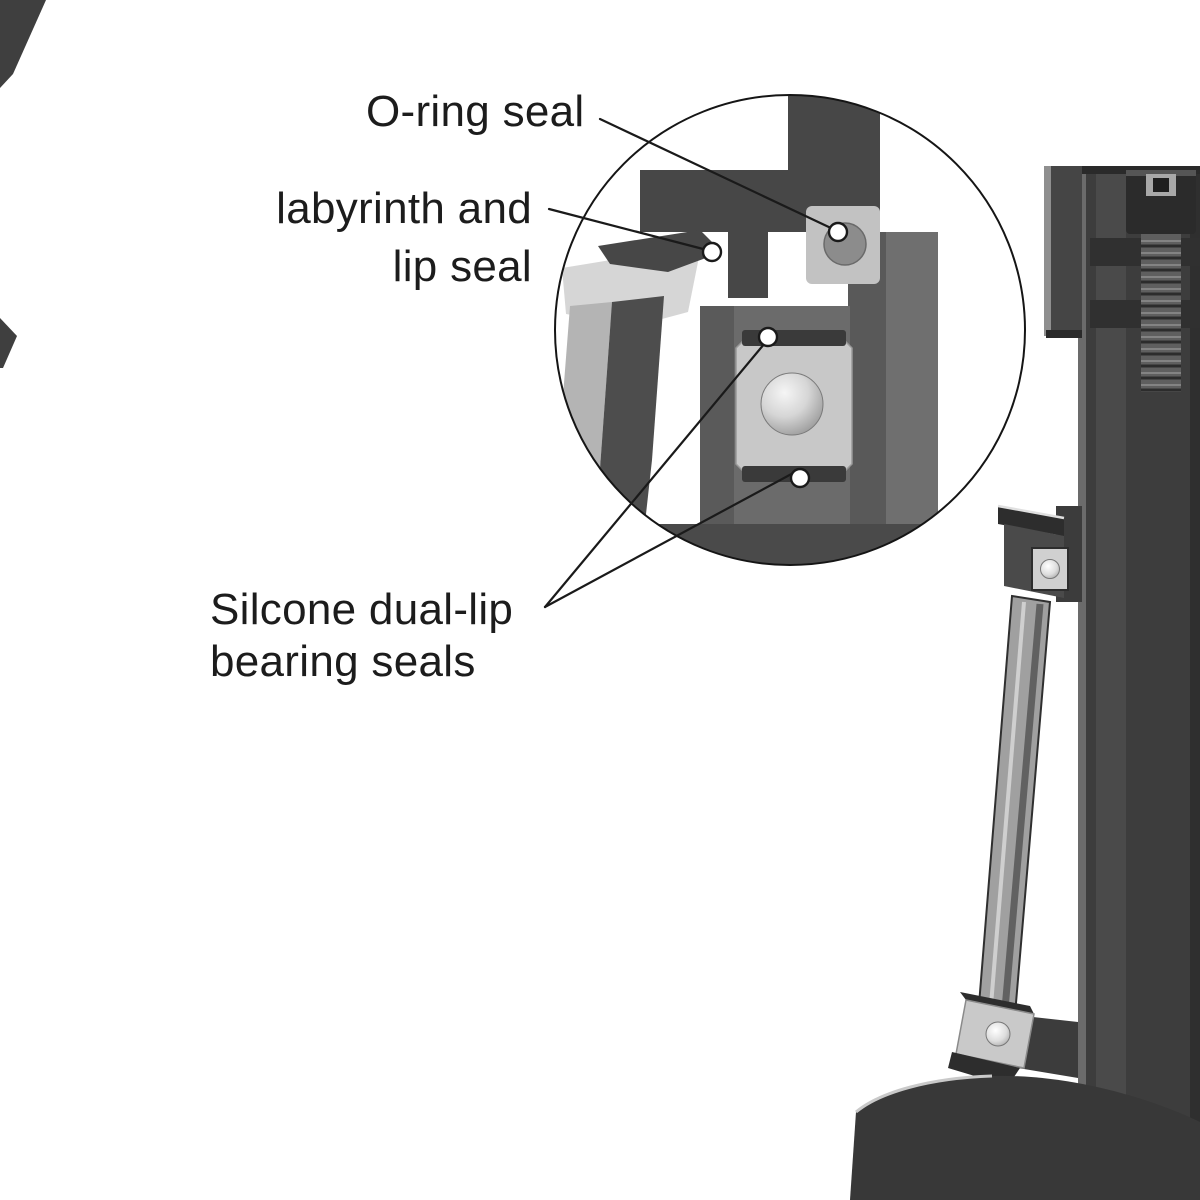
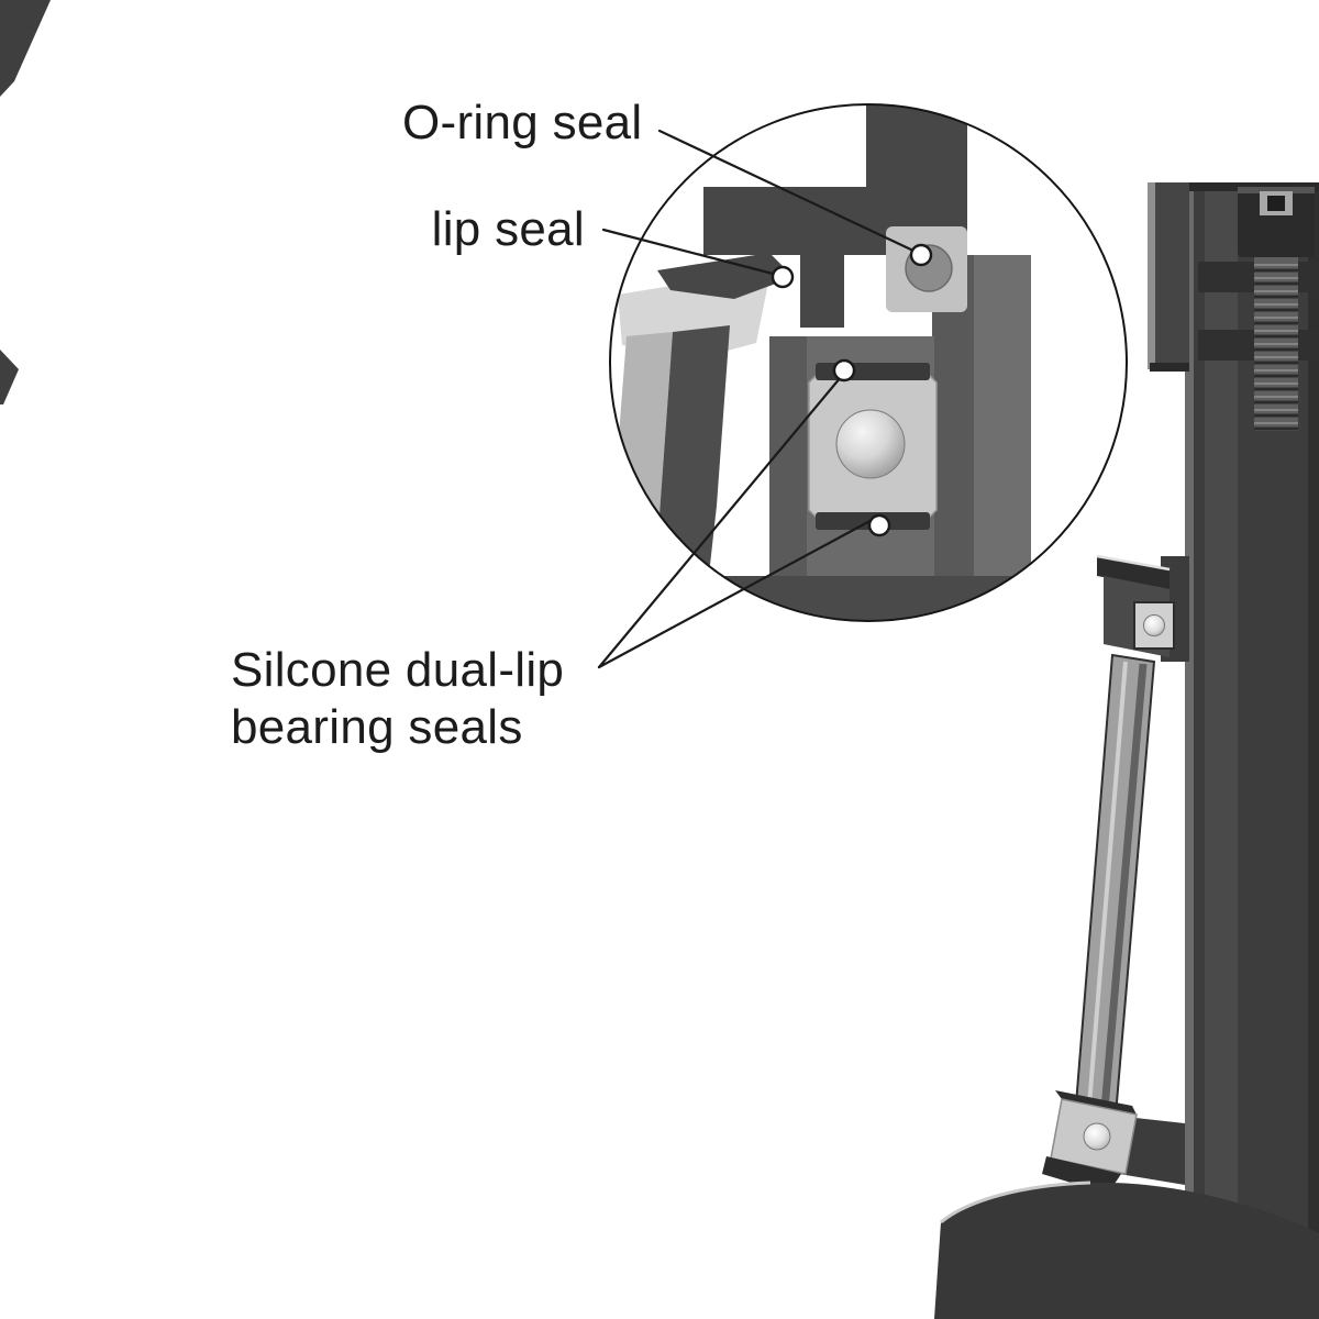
  O-ring seal
- labyrinth and
  lip seal
  Silcone dual-lip
  bearing seals
